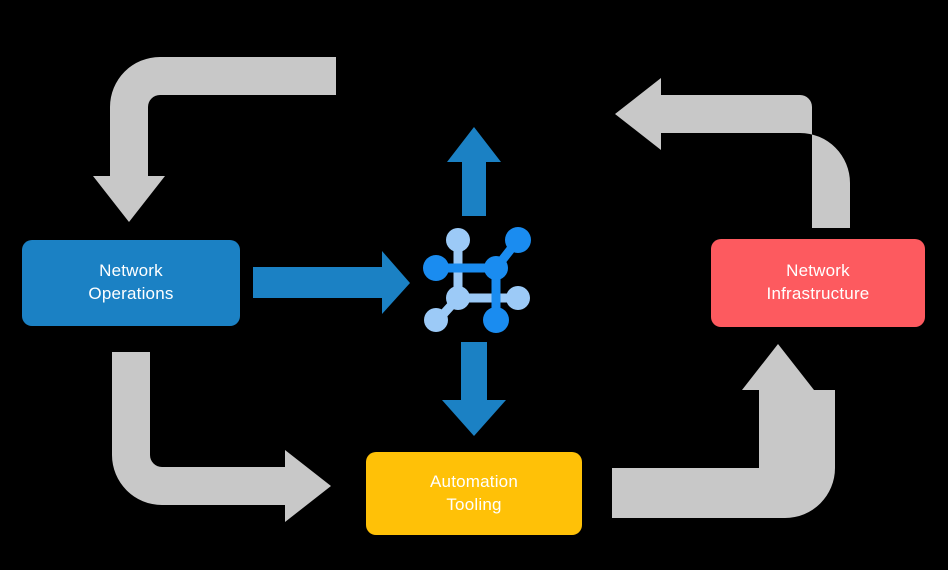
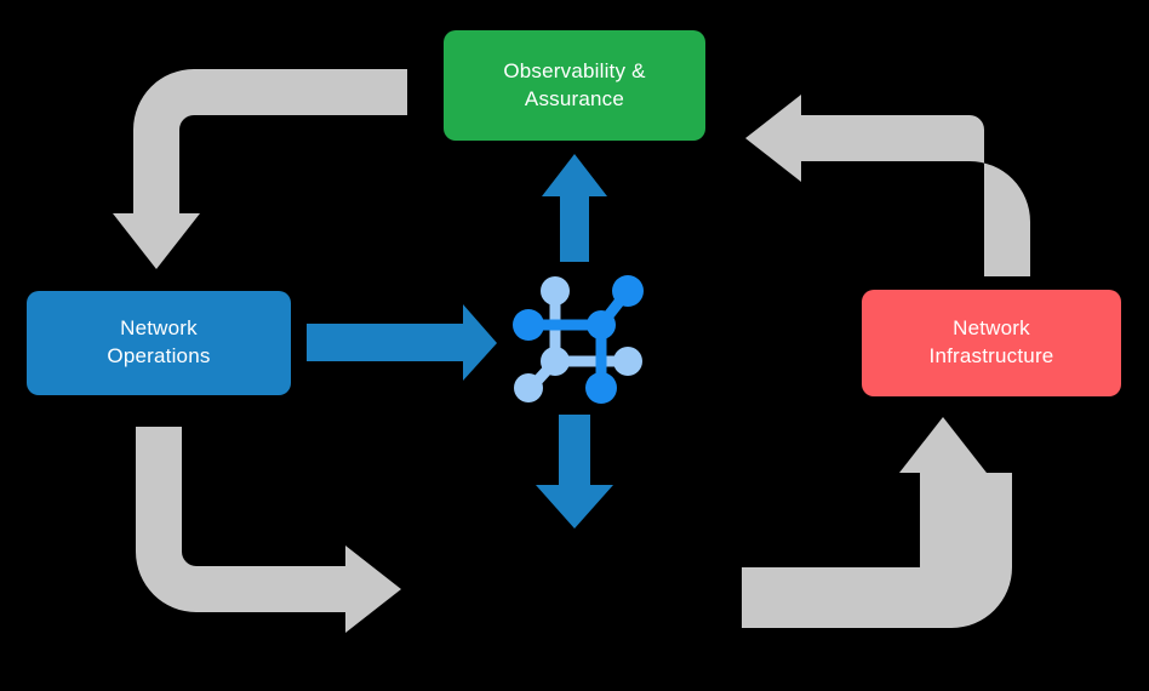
+ Observability &
+ Assurance
  Network
  Operations
  Network
  Infrastructure
- Automation
- Tooling
